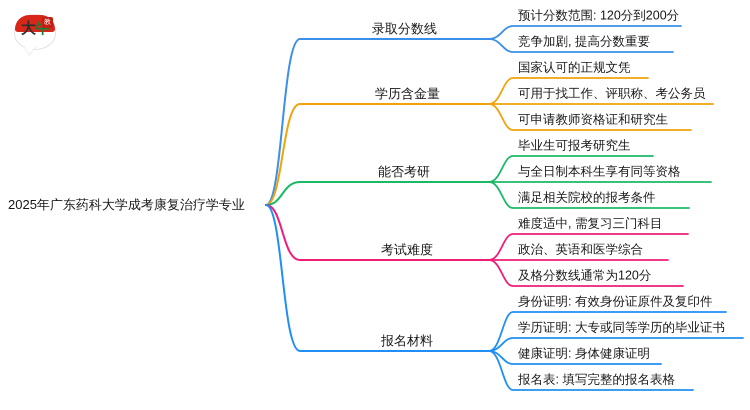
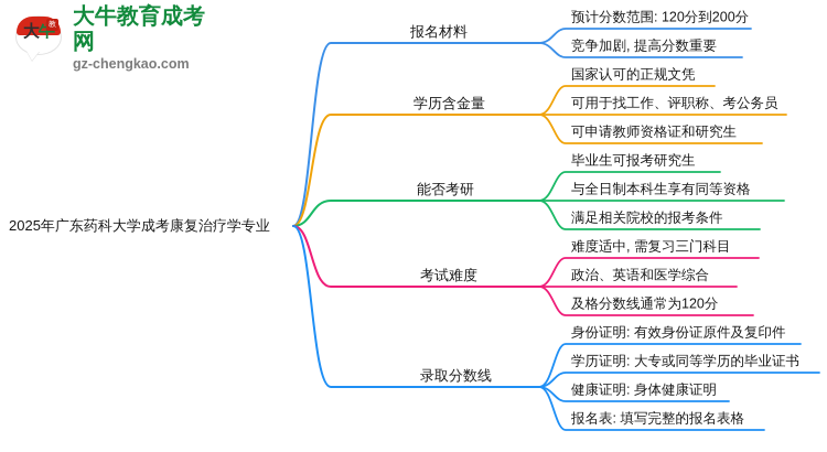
  大牛
+ 大牛教育成考网
+ gz-chengkao.com
  2025年广东药科大学成考康复治疗学专业
- 录取分数线
+ 报名材料
  学历含金量
  能否考研
  考试难度
- 报名材料
+ 录取分数线
  预计分数范围: 120分到200分
  竞争加剧, 提高分数重要
  国家认可的正规文凭
  可用于找工作、评职称、考公务员
  可申请教师资格证和研究生
  毕业生可报考研究生
  与全日制本科生享有同等资格
  满足相关院校的报考条件
  难度适中, 需复习三门科目
  政治、英语和医学综合
  及格分数线通常为120分
  身份证明: 有效身份证原件及复印件
  学历证明: 大专或同等学历的毕业证书
  健康证明: 身体健康证明
  报名表: 填写完整的报名表格
